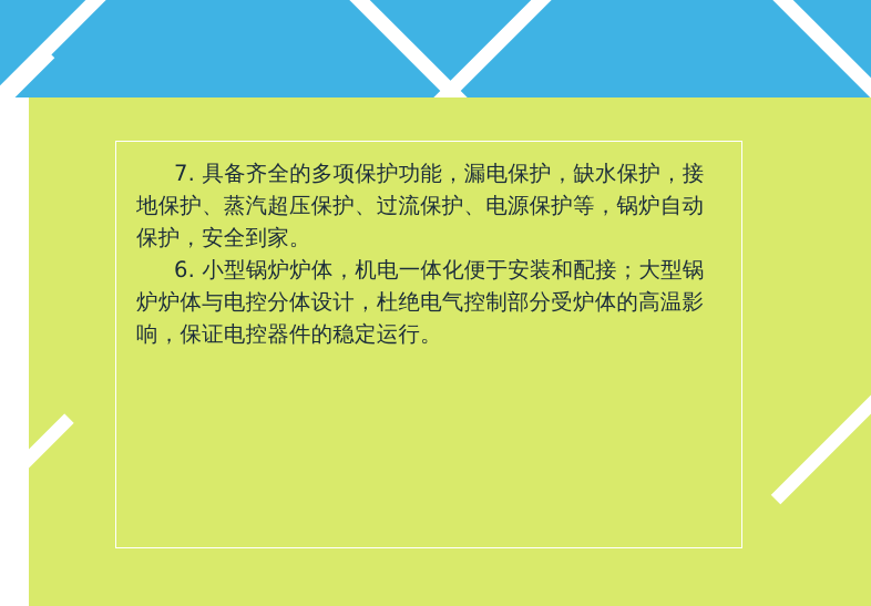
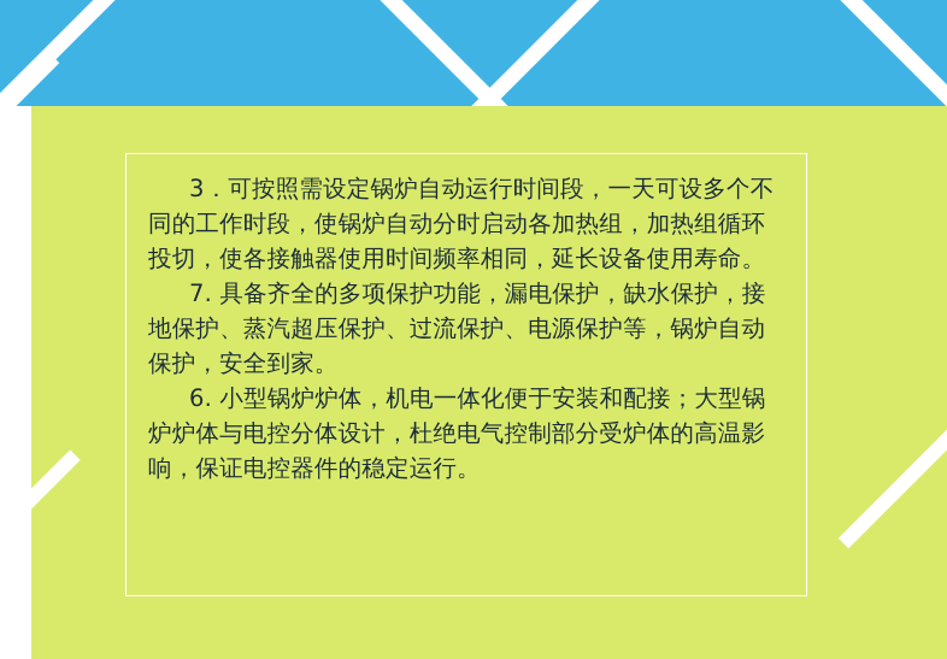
+ 3．可按照需设定锅炉自动运行时间段，一天可设多个不同的工作时段，使锅炉自动分时启动各加热组，加热组循环投切，使各接触器使用时间频率相同，延长设备使用寿命。
  7. 具备齐全的多项保护功能，漏电保护，缺水保护，接地保护、蒸汽超压保护、过流保护、电源保护等，锅炉自动保护，安全到家。
  6. 小型锅炉炉体，机电一体化便于安装和配接；大型锅炉炉体与电控分体设计，杜绝电气控制部分受炉体的高温影响，保证电控器件的稳定运行。
